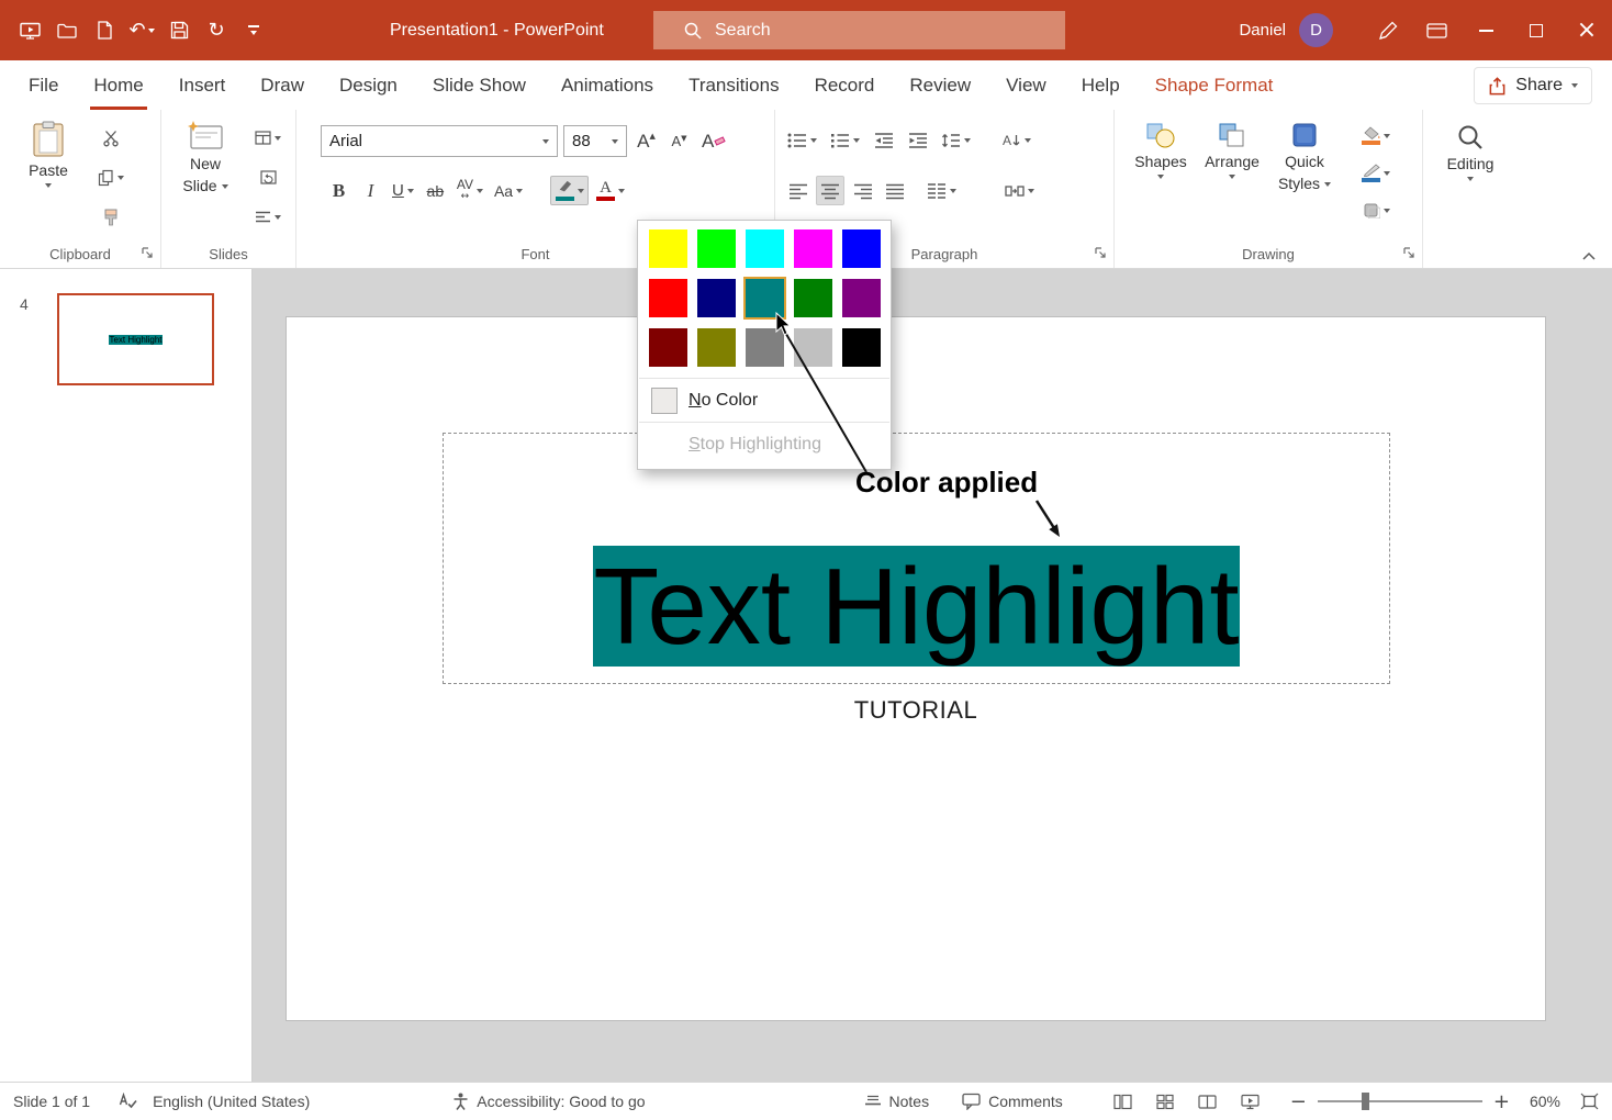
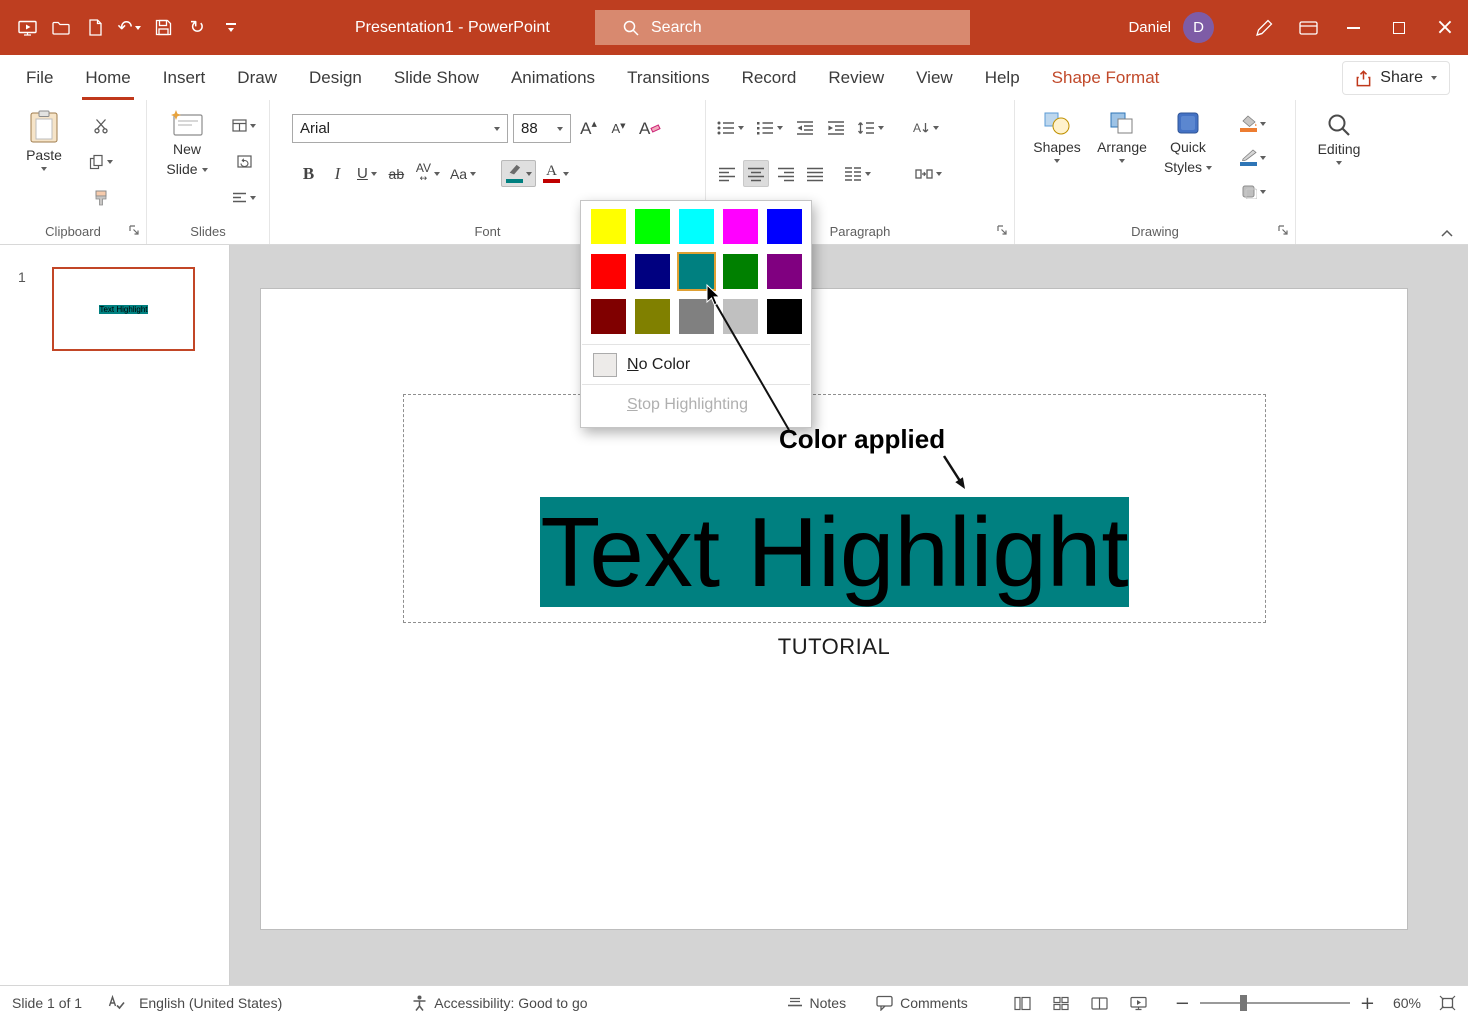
  ↶
  ↻
  Presentation1 - PowerPoint
  Search
  Daniel
  D
  ×
  File
  Home
  Insert
  Draw
  Design
  Slide Show
  Animations
  Transitions
  Record
  Review
  View
  Help
  Shape Format
  Share
  Paste
  Clipboard
  New
  Slide
  Slides
  Arial
  88
  A
  ▲
  A
  ▼
  A
  B
  I
  U
  ab
  AV
  Aa
  A
  Font
  A
  Paragraph
  Shapes
  Arrange
  Quick
  Styles
  Drawing
  Editing
  No Color
  Stop Highlighting
- 4
+ 1
  Text Highlight
  Text Highlight
  Color applied
  TUTORIAL
  Slide 1 of 1
  English (United States)
  Accessibility: Good to go
  Notes
  Comments
  −
  +
  60%
